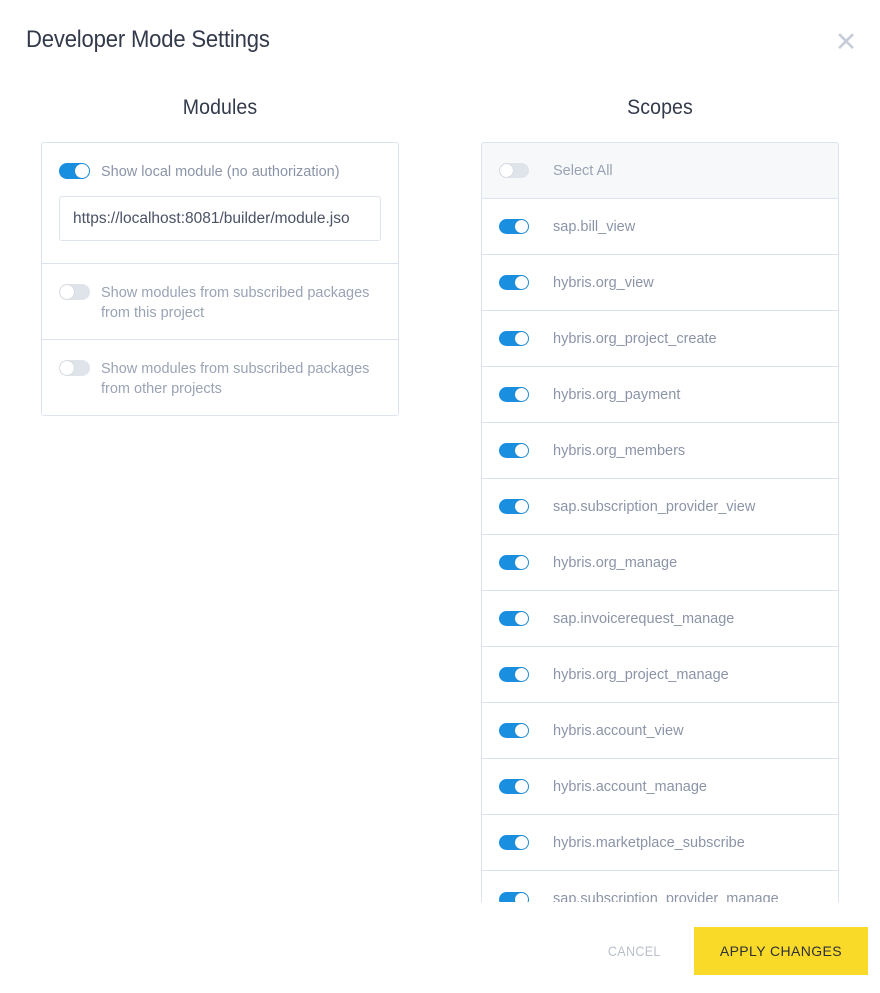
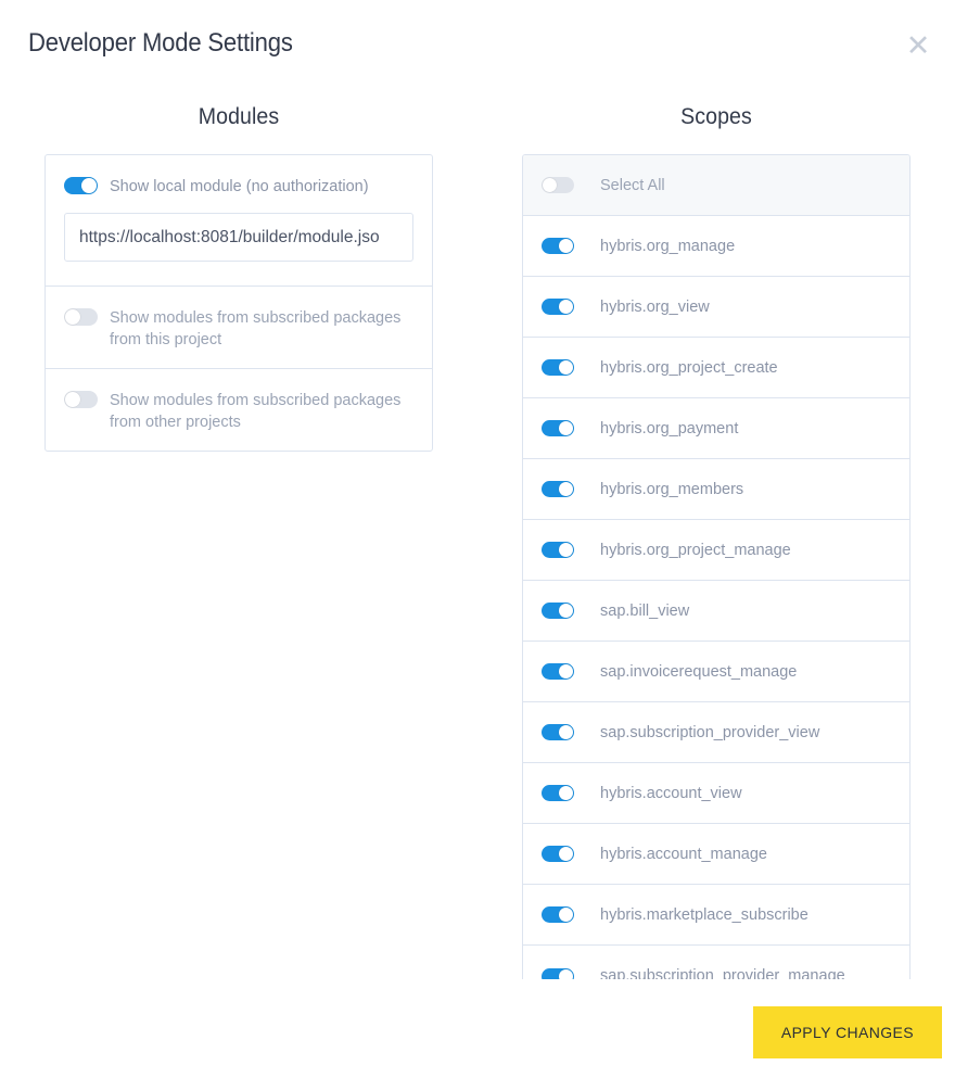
  Developer Mode Settings
  ✕
  Modules
  Show local module (no authorization)
  https://localhost:8081/builder/module.jso
  Show modules from subscribed packages from this project
  Show modules from subscribed packages from other projects
  Scopes
  Select All
- sap.bill_view
+ hybris.org_manage
  hybris.org_view
  hybris.org_project_create
  hybris.org_payment
  hybris.org_members
- sap.subscription_provider_view
+ hybris.org_project_manage
- hybris.org_manage
+ sap.bill_view
  sap.invoicerequest_manage
- hybris.org_project_manage
+ sap.subscription_provider_view
  hybris.account_view
  hybris.account_manage
  hybris.marketplace_subscribe
  sap.subscription_provider_manage
- CANCEL
  APPLY CHANGES
